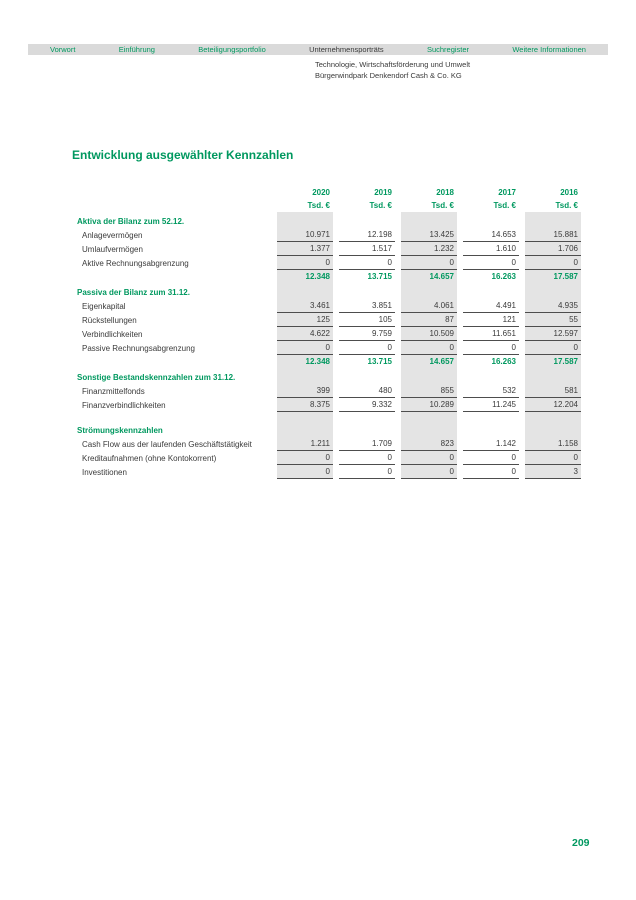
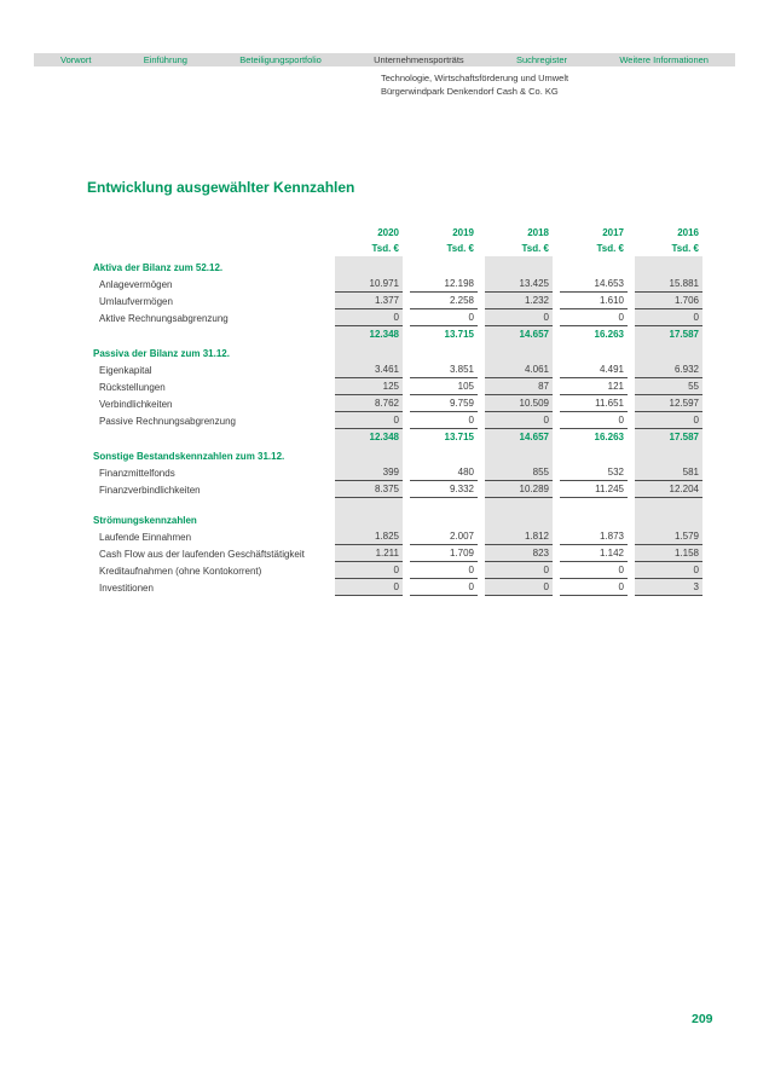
  Vorwort
  Einführung
  Beteiligungsportfolio
  Unternehmensporträts
  Suchregister
  Weitere Informationen
  Technologie, Wirtschaftsförderung und Umwelt
  Bürgerwindpark Denkendorf Cash & Co. KG
  Entwicklung ausgewählter Kennzahlen
  	2020	2019	2018	2017	2016
  	Tsd. €	Tsd. €	Tsd. €	Tsd. €	Tsd. €
  Aktiva der Bilanz zum 52.12.
  Anlagevermögen	10.971	12.198	13.425	14.653	15.881
- Umlaufvermögen	1.377	1.517	1.232	1.610	1.706
+ Umlaufvermögen	1.377	2.258	1.232	1.610	1.706
  Aktive Rechnungsabgrenzung	0	0	0	0	0
  	12.348	13.715	14.657	16.263	17.587
  Passiva der Bilanz zum 31.12.
- Eigenkapital	3.461	3.851	4.061	4.491	4.935
+ Eigenkapital	3.461	3.851	4.061	4.491	6.932
  Rückstellungen	125	105	87	121	55
- Verbindlichkeiten	4.622	9.759	10.509	11.651	12.597
+ Verbindlichkeiten	8.762	9.759	10.509	11.651	12.597
  Passive Rechnungsabgrenzung	0	0	0	0	0
  	12.348	13.715	14.657	16.263	17.587
  Sonstige Bestandskennzahlen zum 31.12.
  Finanzmittelfonds	399	480	855	532	581
  Finanzverbindlichkeiten	8.375	9.332	10.289	11.245	12.204
  Strömungskennzahlen
+ Laufende Einnahmen	1.825	2.007	1.812	1.873	1.579
  Cash Flow aus der laufenden Geschäftstätigkeit	1.211	1.709	823	1.142	1.158
  Kreditaufnahmen (ohne Kontokorrent)	0	0	0	0	0
  Investitionen	0	0	0	0	3
  209
